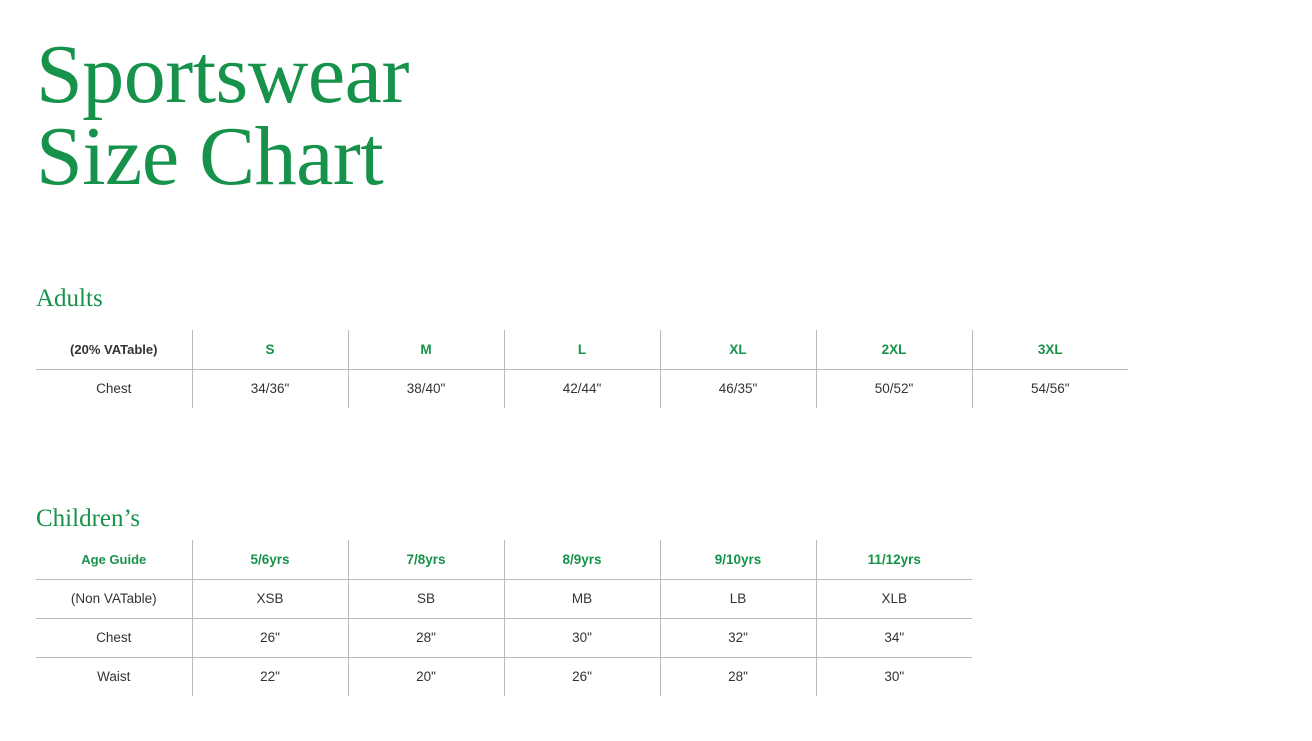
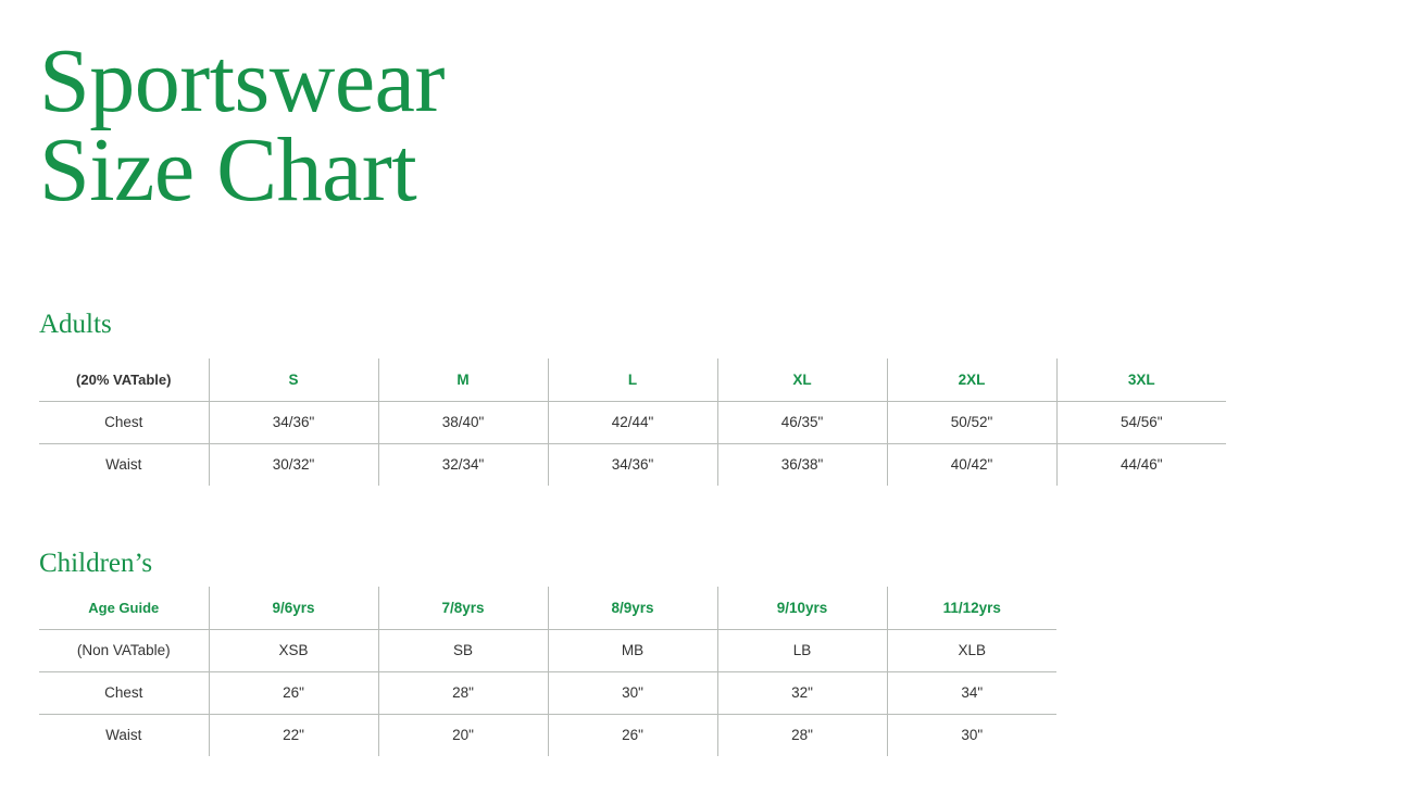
  Sportswear
  Size Chart
  Adults
  (20% VATable)	S	M	L	XL	2XL	3XL
  Chest	34/36"	38/40"	42/44"	46/35"	50/52"	54/56"
+ Waist	30/32"	32/34"	34/36"	36/38"	40/42"	44/46"
  Children’s
- Age Guide	5/6yrs	7/8yrs	8/9yrs	9/10yrs	11/12yrs
+ Age Guide	9/6yrs	7/8yrs	8/9yrs	9/10yrs	11/12yrs
  (Non VATable)	XSB	SB	MB	LB	XLB
  Chest	26"	28"	30"	32"	34"
  Waist	22"	20"	26"	28"	30"
